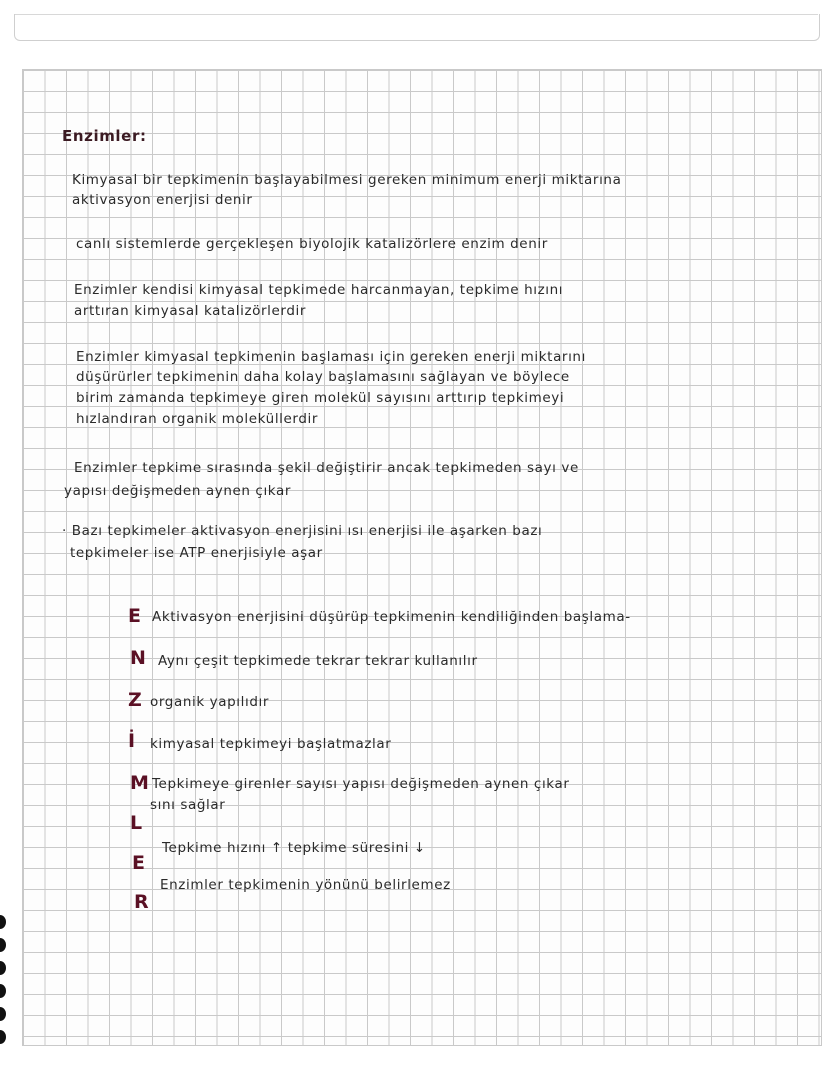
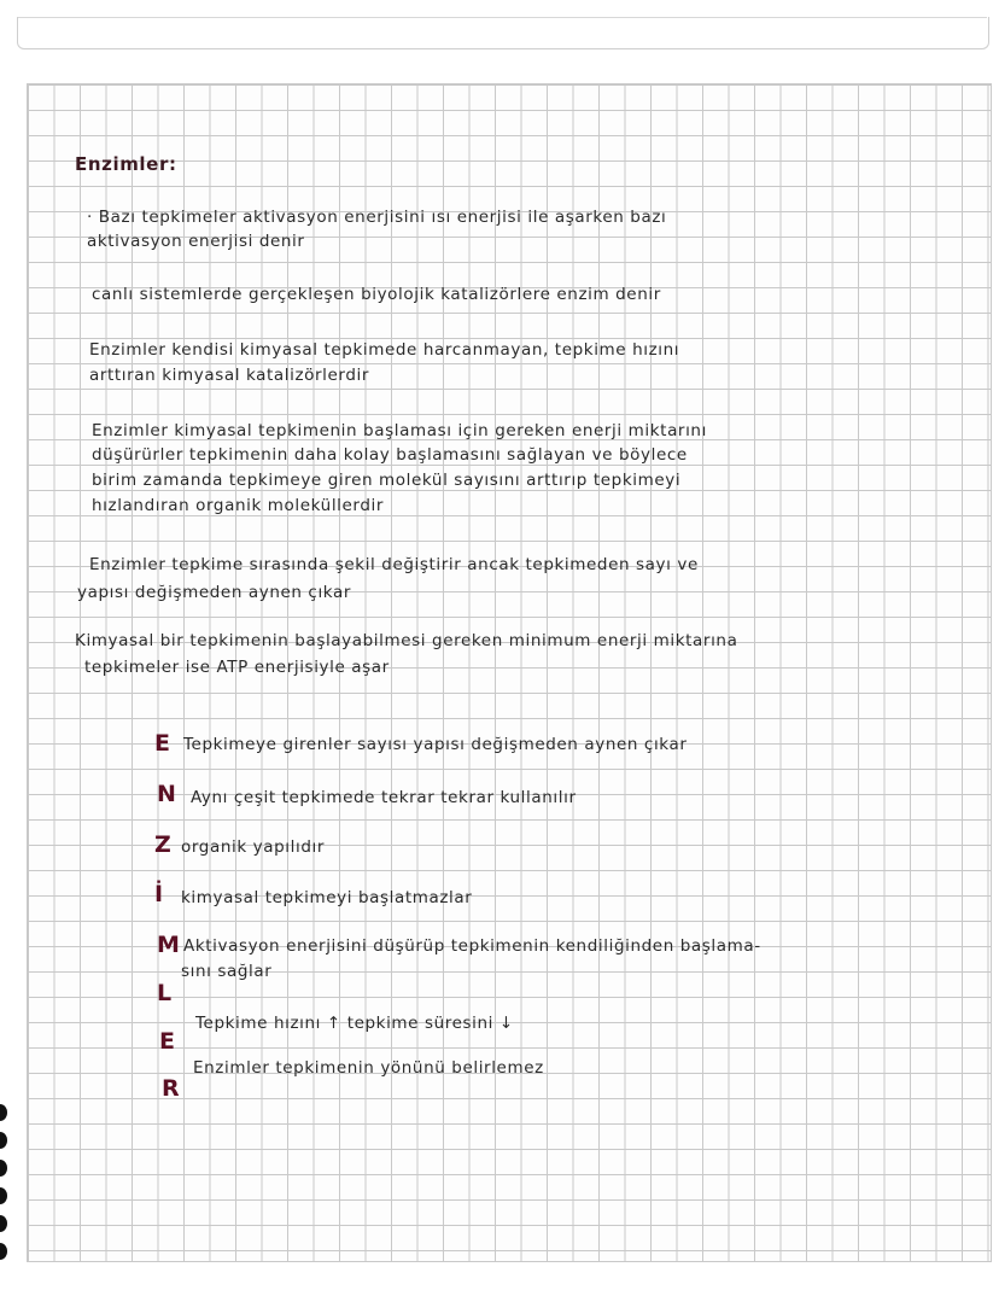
  Enzimler:
- Kimyasal bir tepkimenin başlayabilmesi gereken minimum enerji miktarına
+ · Bazı tepkimeler aktivasyon enerjisini ısı enerjisi ile aşarken bazı
  aktivasyon enerjisi denir
  canlı sistemlerde gerçekleşen biyolojik katalizörlere enzim denir
  Enzimler kendisi kimyasal tepkimede harcanmayan, tepkime hızını
  arttıran kimyasal katalizörlerdir
  Enzimler kimyasal tepkimenin başlaması için gereken enerji miktarını
  düşürürler tepkimenin daha kolay başlamasını sağlayan ve böylece
  birim zamanda tepkimeye giren molekül sayısını arttırıp tepkimeyi
  hızlandıran organik moleküllerdir
  Enzimler tepkime sırasında şekil değiştirir ancak tepkimeden sayı ve
  yapısı değişmeden aynen çıkar
- · Bazı tepkimeler aktivasyon enerjisini ısı enerjisi ile aşarken bazı
+ Kimyasal bir tepkimenin başlayabilmesi gereken minimum enerji miktarına
  tepkimeler ise ATP enerjisiyle aşar
  E
- Aktivasyon enerjisini düşürüp tepkimenin kendiliğinden başlama-
+ Tepkimeye girenler sayısı yapısı değişmeden aynen çıkar
  N
  Aynı çeşit tepkimede tekrar tekrar kullanılır
  Z
  organik yapılıdır
  İ
  kimyasal tepkimeyi başlatmazlar
  M
- Tepkimeye girenler sayısı yapısı değişmeden aynen çıkar
+ Aktivasyon enerjisini düşürüp tepkimenin kendiliğinden başlama-
  sını sağlar
  L
  Tepkime hızını ↑ tepkime süresini ↓
  E
  R
  Enzimler tepkimenin yönünü belirlemez
